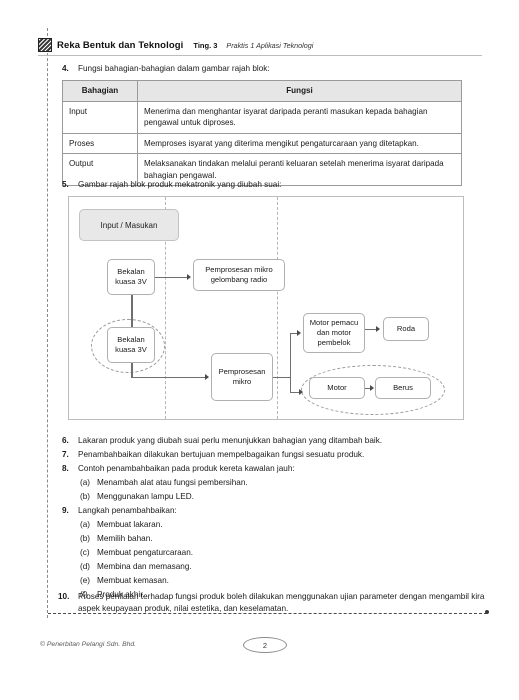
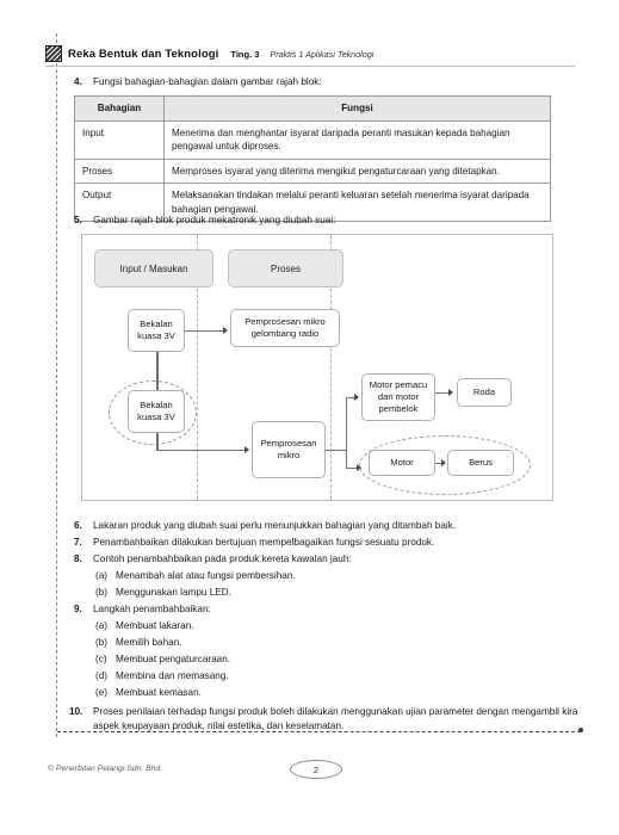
  Reka Bentuk dan Teknologi
  Ting. 3
  Praktis 1 Aplikasi Teknologi
  4.
  Fungsi bahagian-bahagian dalam gambar rajah blok:
  Bahagian	Fungsi
  Input	Menerima dan menghantar isyarat daripada peranti masukan kepada bahagian pengawal untuk diproses.
  Proses	Memproses isyarat yang diterima mengikut pengaturcaraan yang ditetapkan.
  Output	Melaksanakan tindakan melalui peranti keluaran setelah menerima isyarat daripada bahagian pengawal.
  5.
  Gambar rajah blok produk mekatronik yang diubah suai:
  Input / Masukan
+ Proses
  Bekalan kuasa 3V
  Bekalan kuasa 3V
  Pemprosesan mikro gelombang radio
  Pemprosesan mikro
  Motor pemacu dan motor pembelok
  Roda
  Motor
  Berus
  6.
  Lakaran produk yang diubah suai perlu menunjukkan bahagian yang ditambah baik.
  7.
  Penambahbaikan dilakukan bertujuan mempelbagaikan fungsi sesuatu produk.
  8.
  Contoh penambahbaikan pada produk kereta kawalan jauh:
  (a)
  Menambah alat atau fungsi pembersihan.
  (b)
  Menggunakan lampu LED.
  9.
  Langkah penambahbaikan:
  (a)
  Membuat lakaran.
  (b)
  Memilih bahan.
  (c)
  Membuat pengaturcaraan.
  (d)
  Membina dan memasang.
  (e)
  Membuat kemasan.
- (f)
- Produk akhir.
  10.
  Proses penilaian terhadap fungsi produk boleh dilakukan menggunakan ujian parameter dengan mengambil kira aspek keupayaan produk, nilai estetika, dan keselamatan.
  2
